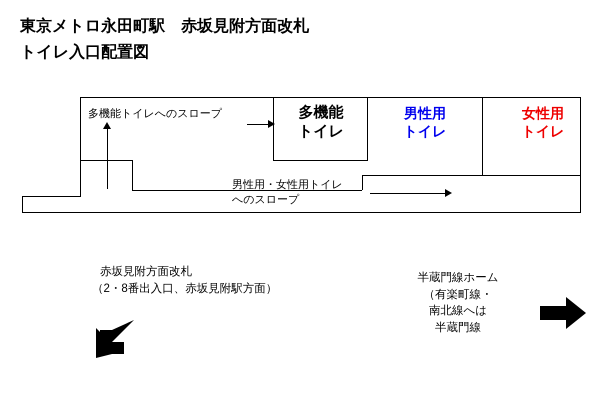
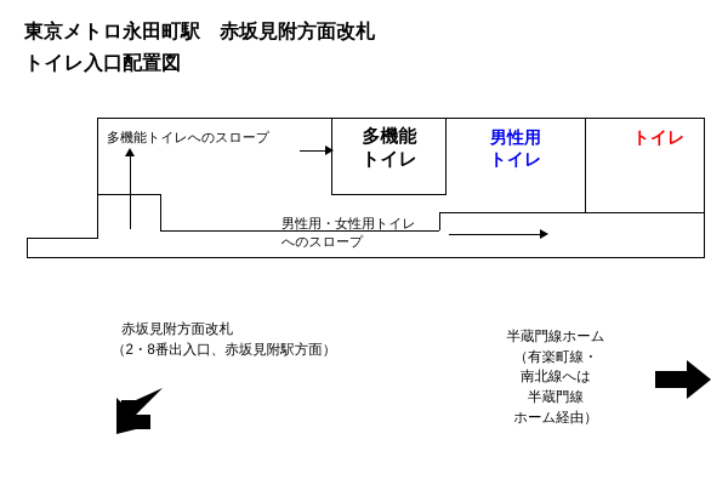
  東京メトロ永田町駅 赤坂見附方面改札
  トイレ入口配置図
  多機能
  トイレ
  男性用
  トイレ
- 女性用
  トイレ
  多機能トイレへのスロープ
  男性用・女性用トイレ
  へのスロープ
  赤坂見附方面改札
  （2・8番出入口、赤坂見附駅方面）
  半蔵門線ホーム
  （有楽町線・
  南北線へは
  半蔵門線
+ ホーム経由）
